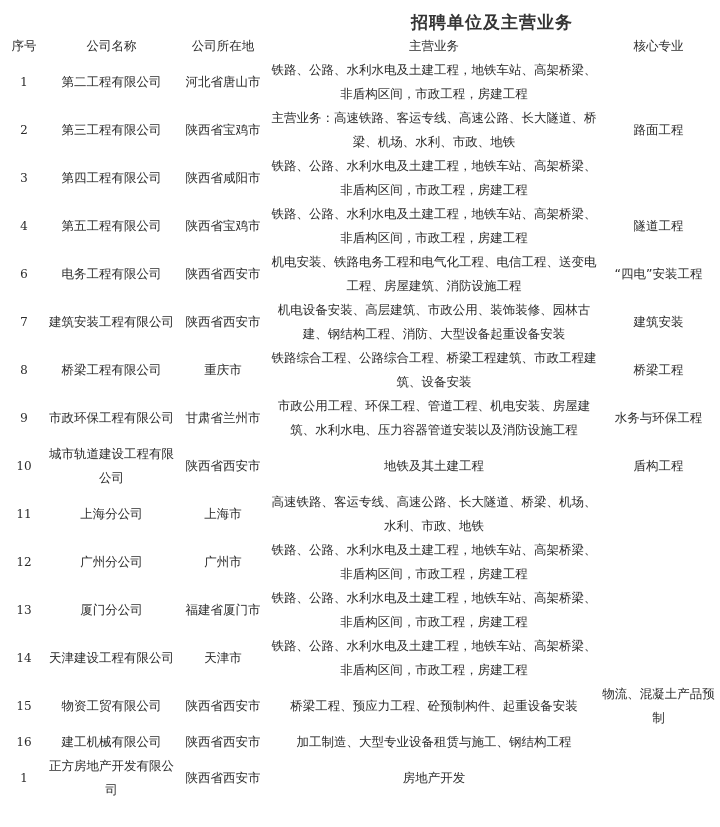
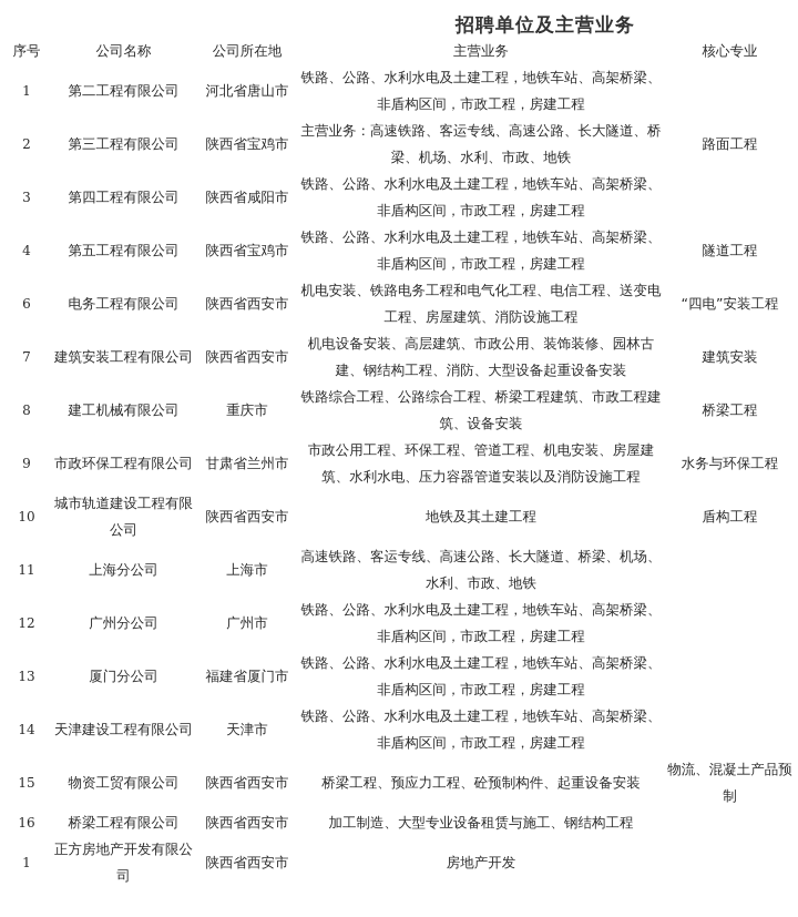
  招聘单位及主营业务
  序号	公司名称	公司所在地	主营业务	核心专业
  1	第二工程有限公司	河北省唐山市	铁路、公路、水利水电及土建工程，地铁车站、高架桥梁、非盾构区间，市政工程，房建工程
  2	第三工程有限公司	陕西省宝鸡市	主营业务：高速铁路、客运专线、高速公路、长大隧道、桥梁、机场、水利、市政、地铁	路面工程
  3	第四工程有限公司	陕西省咸阳市	铁路、公路、水利水电及土建工程，地铁车站、高架桥梁、非盾构区间，市政工程，房建工程
  4	第五工程有限公司	陕西省宝鸡市	铁路、公路、水利水电及土建工程，地铁车站、高架桥梁、非盾构区间，市政工程，房建工程	隧道工程
  6	电务工程有限公司	陕西省西安市	机电安装、铁路电务工程和电气化工程、电信工程、送变电工程、房屋建筑、消防设施工程	“四电”安装工程
  7	建筑安装工程有限公司	陕西省西安市	机电设备安装、高层建筑、市政公用、装饰装修、园林古建、钢结构工程、消防、大型设备起重设备安装	建筑安装
- 8	桥梁工程有限公司	重庆市	铁路综合工程、公路综合工程、桥梁工程建筑、市政工程建筑、设备安装	桥梁工程
+ 8	建工机械有限公司	重庆市	铁路综合工程、公路综合工程、桥梁工程建筑、市政工程建筑、设备安装	桥梁工程
  9	市政环保工程有限公司	甘肃省兰州市	市政公用工程、环保工程、管道工程、机电安装、房屋建筑、水利水电、压力容器管道安装以及消防设施工程	水务与环保工程
  10	城市轨道建设工程有限公司	陕西省西安市	地铁及其土建工程	盾构工程
  11	上海分公司	上海市	高速铁路、客运专线、高速公路、长大隧道、桥梁、机场、水利、市政、地铁
  12	广州分公司	广州市	铁路、公路、水利水电及土建工程，地铁车站、高架桥梁、非盾构区间，市政工程，房建工程
  13	厦门分公司	福建省厦门市	铁路、公路、水利水电及土建工程，地铁车站、高架桥梁、非盾构区间，市政工程，房建工程
  14	天津建设工程有限公司	天津市	铁路、公路、水利水电及土建工程，地铁车站、高架桥梁、非盾构区间，市政工程，房建工程
  15	物资工贸有限公司	陕西省西安市	桥梁工程、预应力工程、砼预制构件、起重设备安装	物流、混凝土产品预制
- 16	建工机械有限公司	陕西省西安市	加工制造、大型专业设备租赁与施工、钢结构工程
+ 16	桥梁工程有限公司	陕西省西安市	加工制造、大型专业设备租赁与施工、钢结构工程
  1	正方房地产开发有限公司	陕西省西安市	房地产开发
